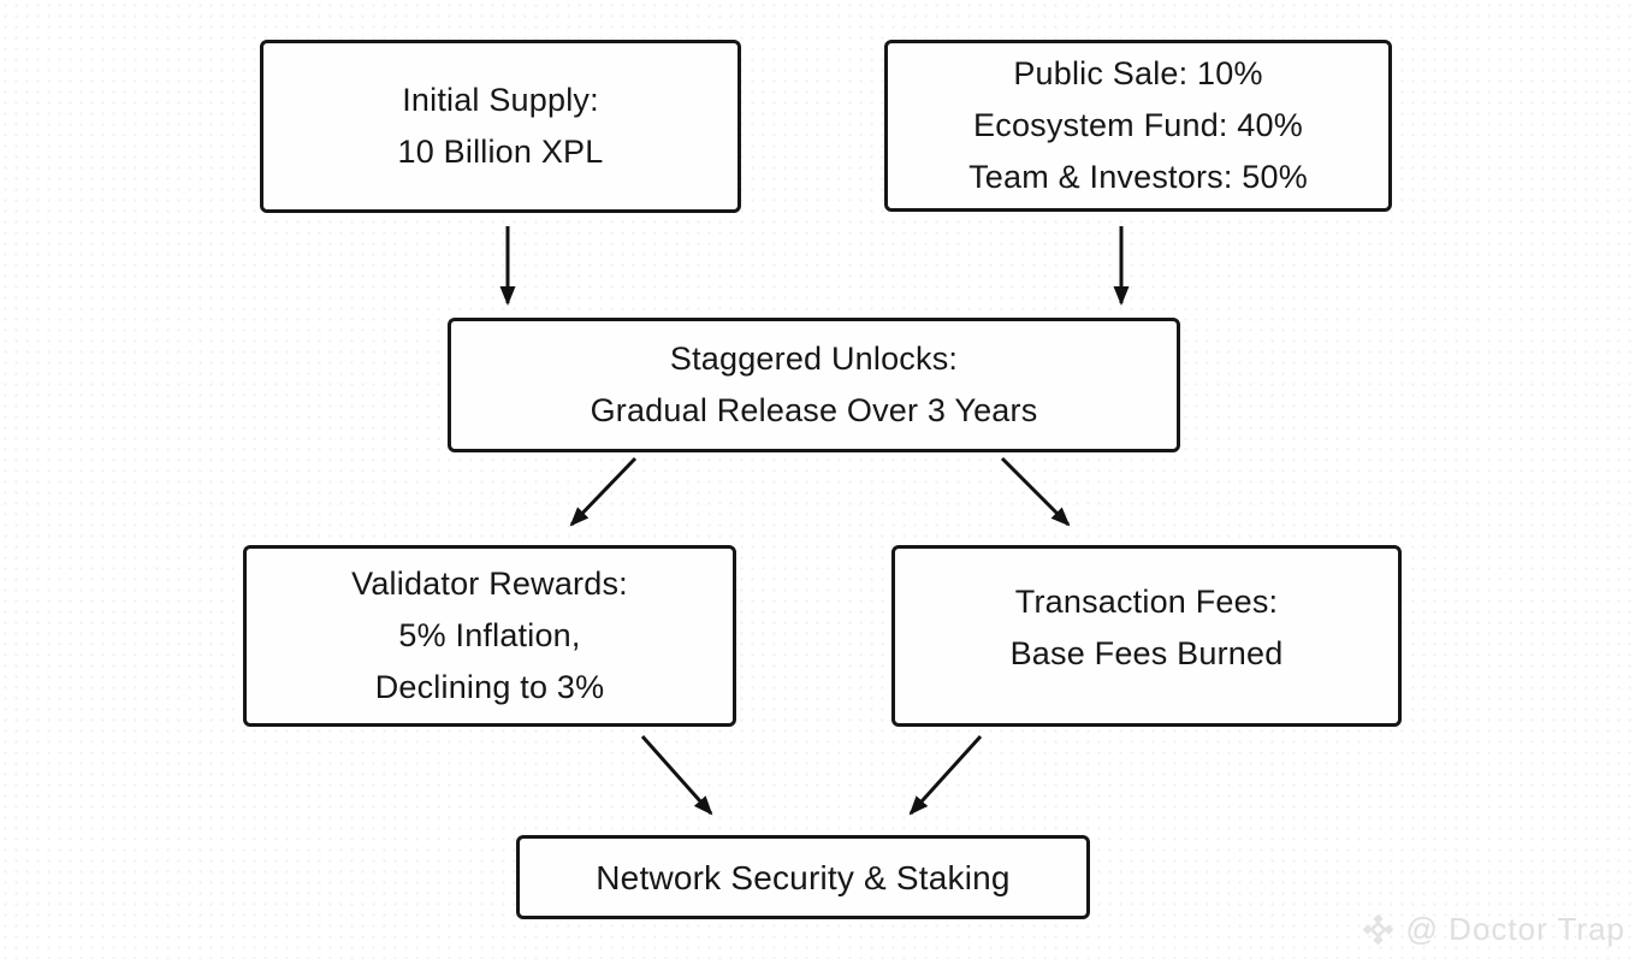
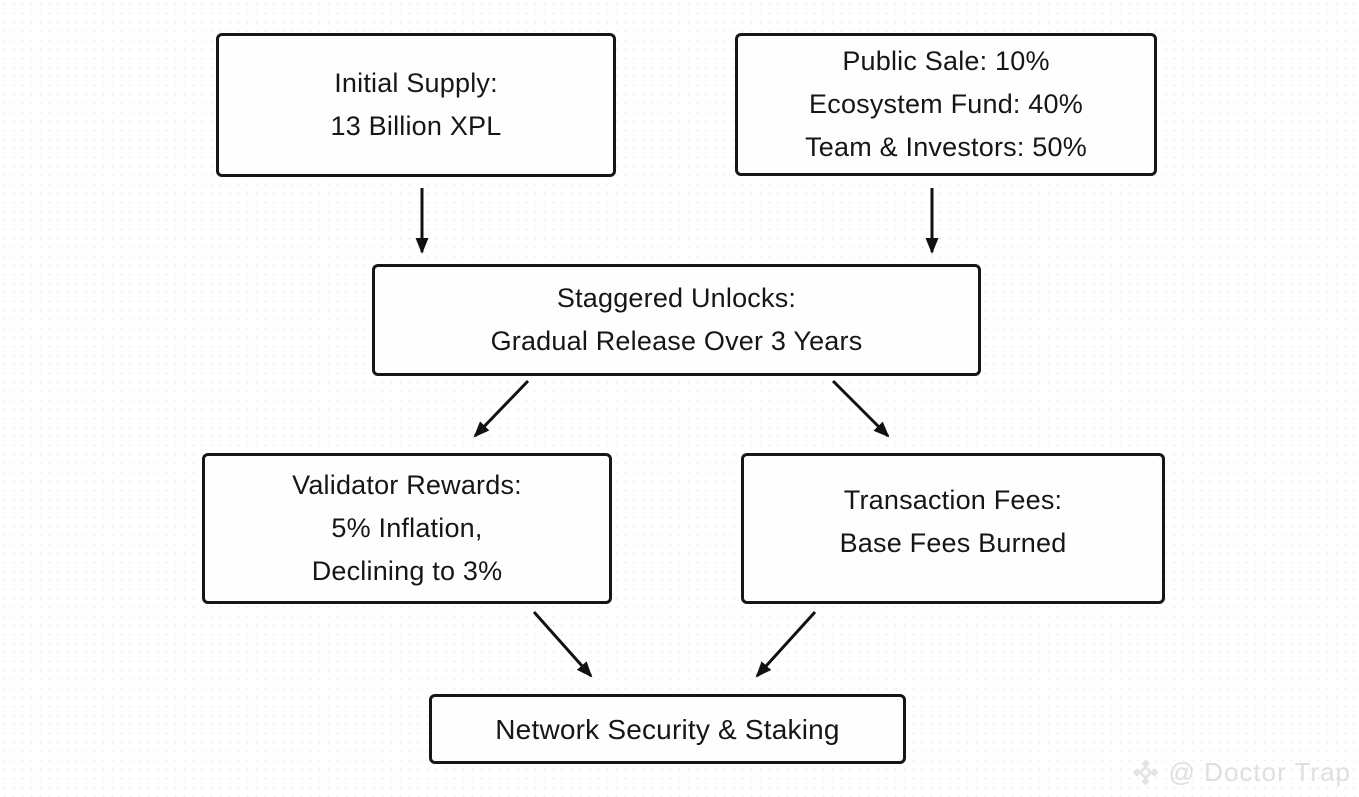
  Initial Supply:
- 10 Billion XPL
+ 13 Billion XPL
  Public Sale: 10%
  Ecosystem Fund: 40%
  Team & Investors: 50%
  Staggered Unlocks:
  Gradual Release Over 3 Years
  Validator Rewards:
  5% Inflation,
  Declining to 3%
  Transaction Fees:
  Base Fees Burned
  Network Security & Staking
  @ Doctor Trap
